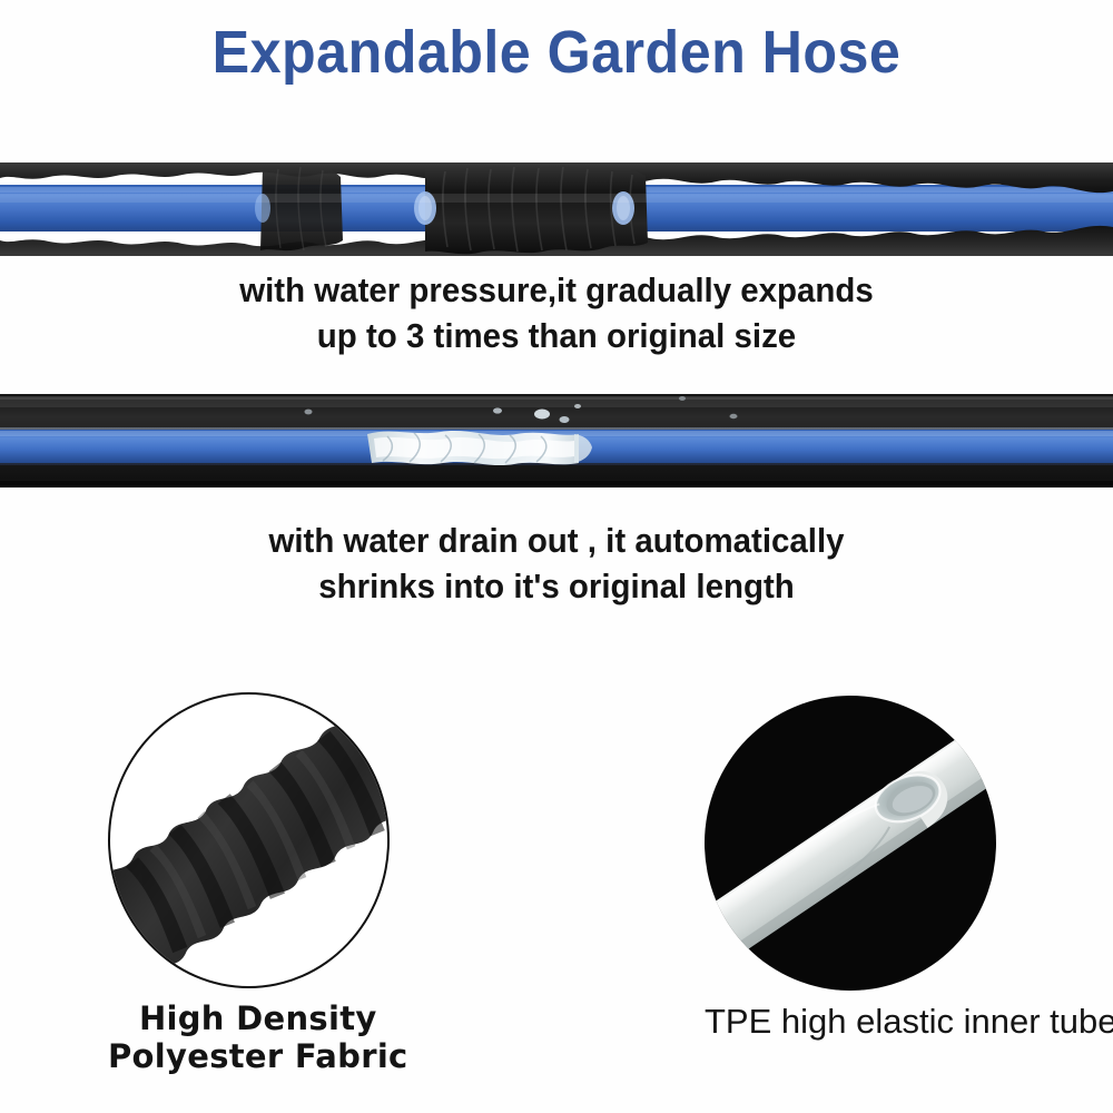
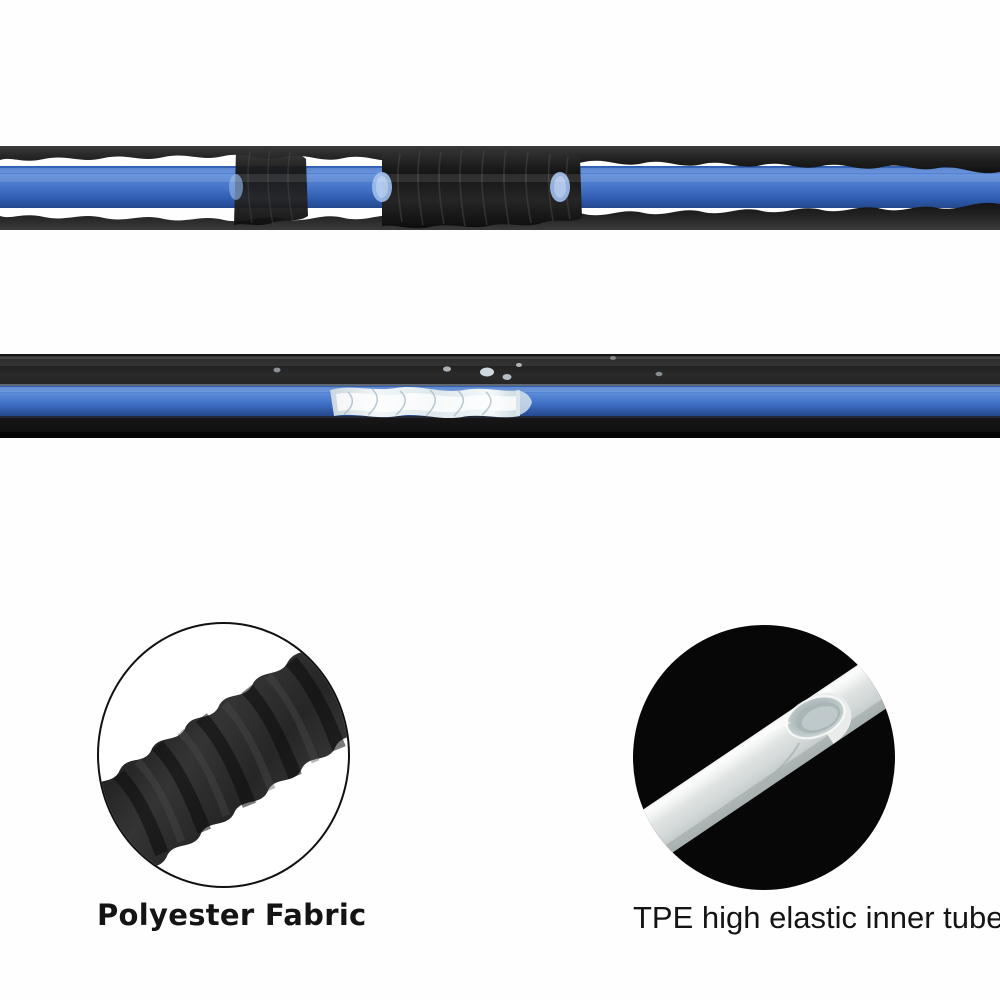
- Expandable Garden Hose
- with water pressure,it gradually expands
- up to 3 times than original size
- with water drain out , it automatically
- shrinks into it's original length
- High Density
  Polyester Fabric
  TPE high elastic inner tube
